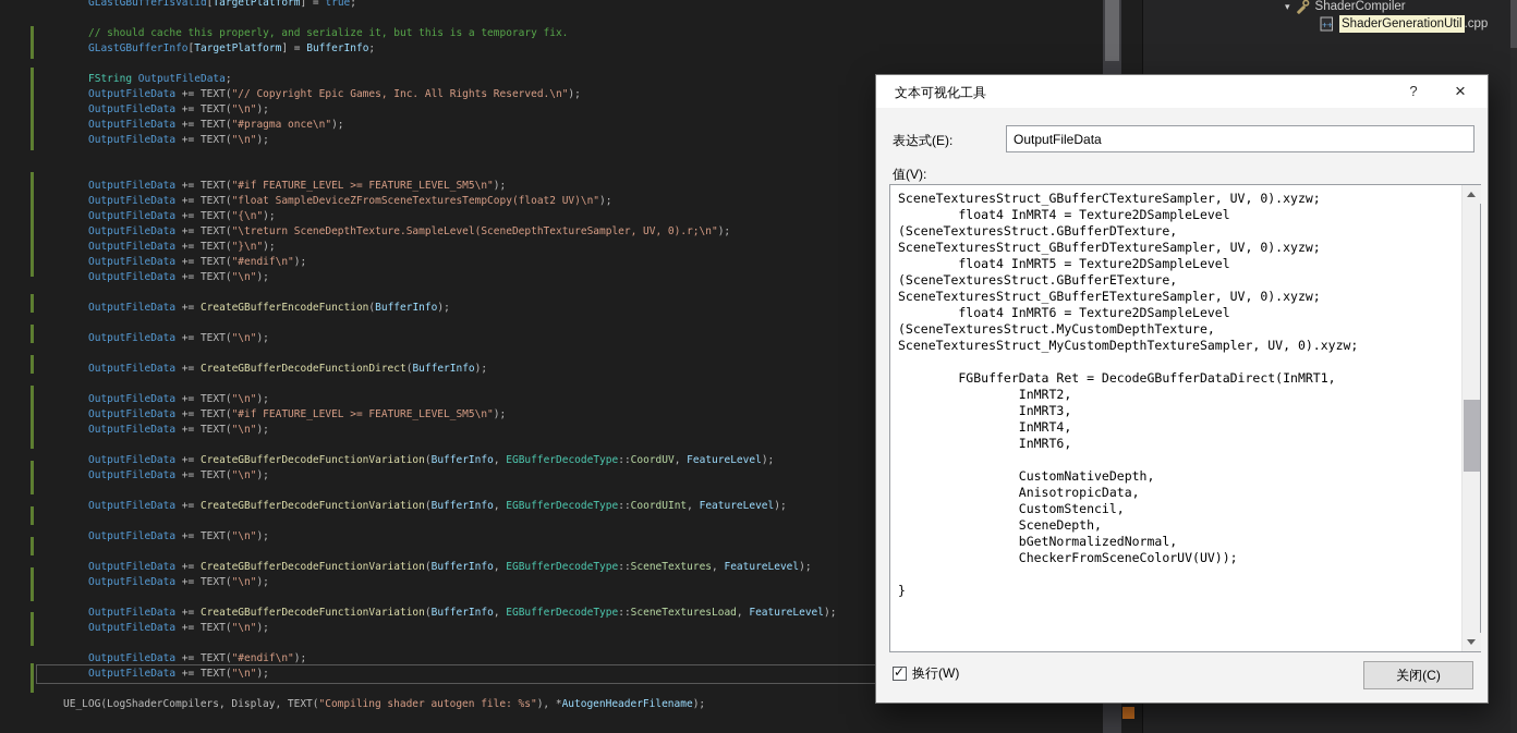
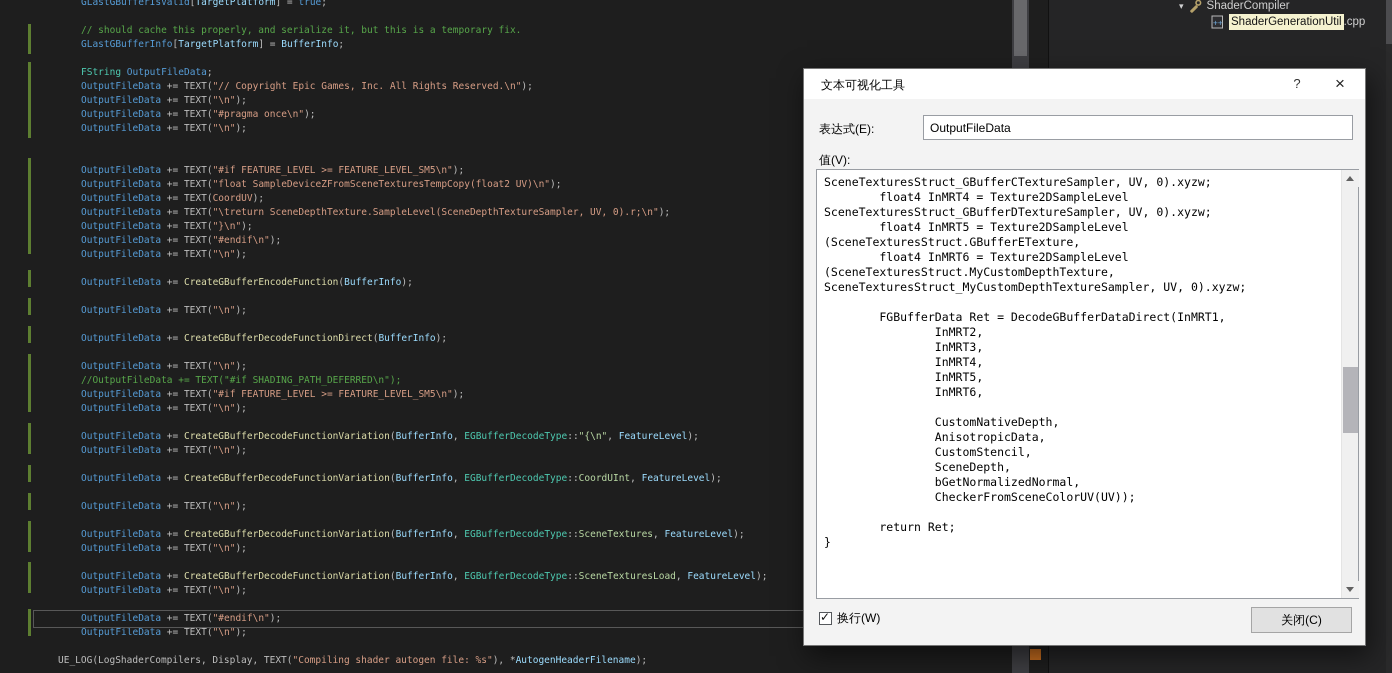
  GLastGBufferIsValid[TargetPlatform] = true;
  // should cache this properly, and serialize it, but this is a temporary fix.
  GLastGBufferInfo[TargetPlatform] = BufferInfo;
  FString OutputFileData;
  OutputFileData += TEXT("// Copyright Epic Games, Inc. All Rights Reserved.\n");
  OutputFileData += TEXT("\n");
  OutputFileData += TEXT("#pragma once\n");
  OutputFileData += TEXT("\n");
  OutputFileData += TEXT("#if FEATURE_LEVEL >= FEATURE_LEVEL_SM5\n");
  OutputFileData += TEXT("float SampleDeviceZFromSceneTexturesTempCopy(float2 UV)\n");
- OutputFileData += TEXT("{\n");
+ OutputFileData += TEXT(CoordUV);
  OutputFileData += TEXT("\treturn SceneDepthTexture.SampleLevel(SceneDepthTextureSampler, UV, 0).r;\n");
  OutputFileData += TEXT("}\n");
  OutputFileData += TEXT("#endif\n");
  OutputFileData += TEXT("\n");
  OutputFileData += CreateGBufferEncodeFunction(BufferInfo);
  OutputFileData += TEXT("\n");
  OutputFileData += CreateGBufferDecodeFunctionDirect(BufferInfo);
  OutputFileData += TEXT("\n");
+ //OutputFileData += TEXT("#if SHADING_PATH_DEFERRED\n");
  OutputFileData += TEXT("#if FEATURE_LEVEL >= FEATURE_LEVEL_SM5\n");
  OutputFileData += TEXT("\n");
- OutputFileData += CreateGBufferDecodeFunctionVariation(BufferInfo, EGBufferDecodeType::CoordUV, FeatureLevel);
+ OutputFileData += CreateGBufferDecodeFunctionVariation(BufferInfo, EGBufferDecodeType::"{\n", FeatureLevel);
  OutputFileData += TEXT("\n");
  OutputFileData += CreateGBufferDecodeFunctionVariation(BufferInfo, EGBufferDecodeType::CoordUInt, FeatureLevel);
  OutputFileData += TEXT("\n");
  OutputFileData += CreateGBufferDecodeFunctionVariation(BufferInfo, EGBufferDecodeType::SceneTextures, FeatureLevel);
  OutputFileData += TEXT("\n");
  OutputFileData += CreateGBufferDecodeFunctionVariation(BufferInfo, EGBufferDecodeType::SceneTexturesLoad, FeatureLevel);
  OutputFileData += TEXT("\n");
  OutputFileData += TEXT("#endif\n");
  OutputFileData += TEXT("\n");
  UE_LOG(LogShaderCompilers, Display, TEXT("Compiling shader autogen file: %s"), *AutogenHeaderFilename);
  ▾
  ShaderCompiler
  ++
  ShaderGenerationUtil
  .cpp
  文本可视化工具
  ?
  ×
  表达式(E):
  OutputFileData
  值(V):
  SceneTexturesStruct_GBufferCTextureSampler, UV, 0).xyzw;
  float4 InMRT4 = Texture2DSampleLevel
- (SceneTexturesStruct.GBufferDTexture,
  SceneTexturesStruct_GBufferDTextureSampler, UV, 0).xyzw;
  float4 InMRT5 = Texture2DSampleLevel
  (SceneTexturesStruct.GBufferETexture,
- SceneTexturesStruct_GBufferETextureSampler, UV, 0).xyzw;
  float4 InMRT6 = Texture2DSampleLevel
  (SceneTexturesStruct.MyCustomDepthTexture,
  SceneTexturesStruct_MyCustomDepthTextureSampler, UV, 0).xyzw;
  FGBufferData Ret = DecodeGBufferDataDirect(InMRT1,
  InMRT2,
  InMRT3,
  InMRT4,
+ InMRT5,
  InMRT6,
  CustomNativeDepth,
  AnisotropicData,
  CustomStencil,
  SceneDepth,
  bGetNormalizedNormal,
  CheckerFromSceneColorUV(UV));
+ return Ret;
  }
  ✓
  换行(W)
  关闭(C)
